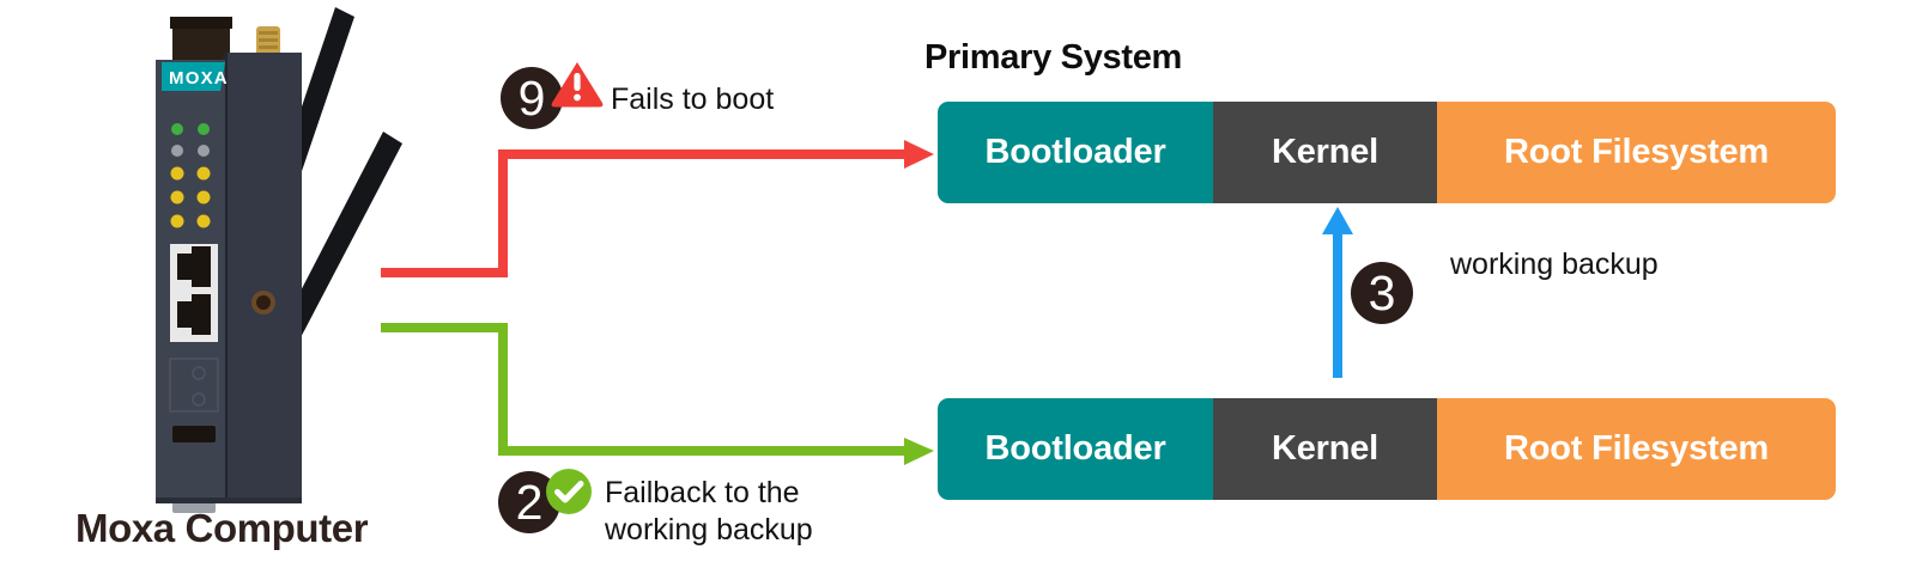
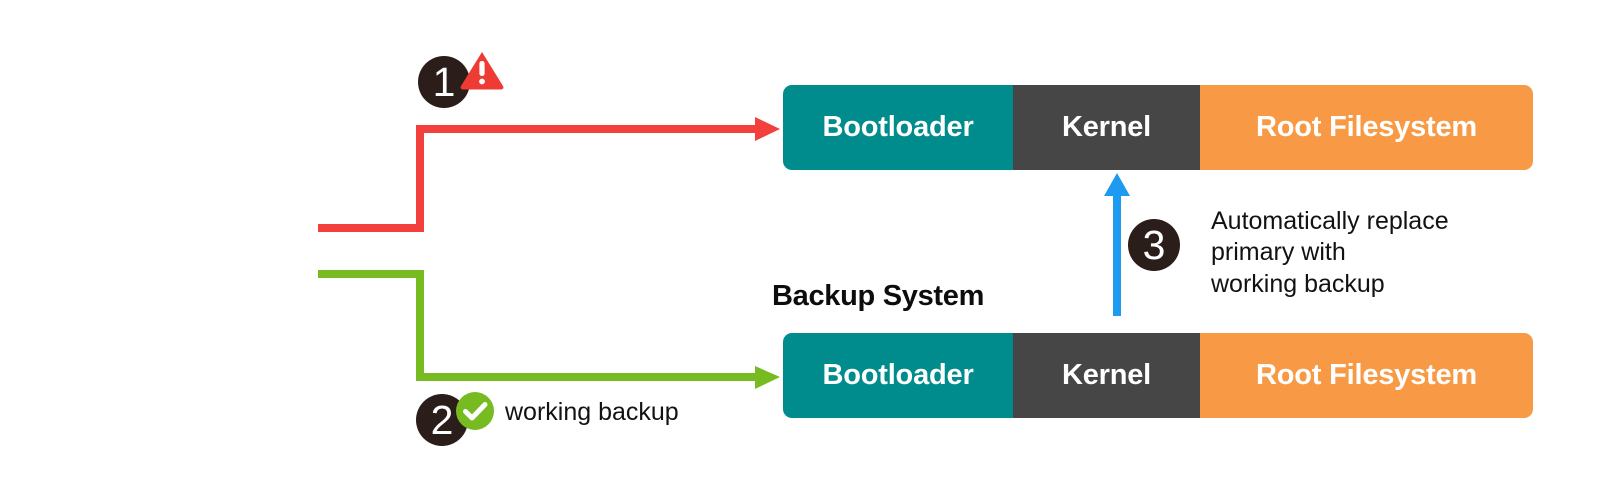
- MOXA
- Moxa Computer
- 9
+ 1
- Fails to boot
  2
- Failback to the
  working backup
  3
+ Automatically replace
+ primary with
  working backup
- Primary System
  Bootloader
  Kernel
  Root Filesystem
+ Backup System
  Bootloader
  Kernel
  Root Filesystem
